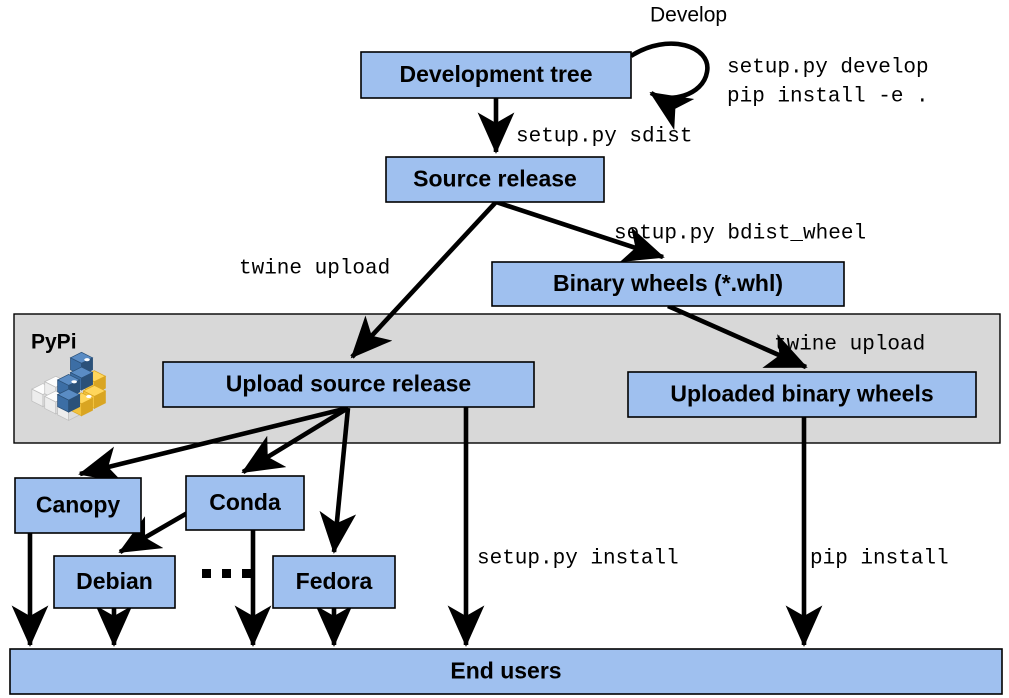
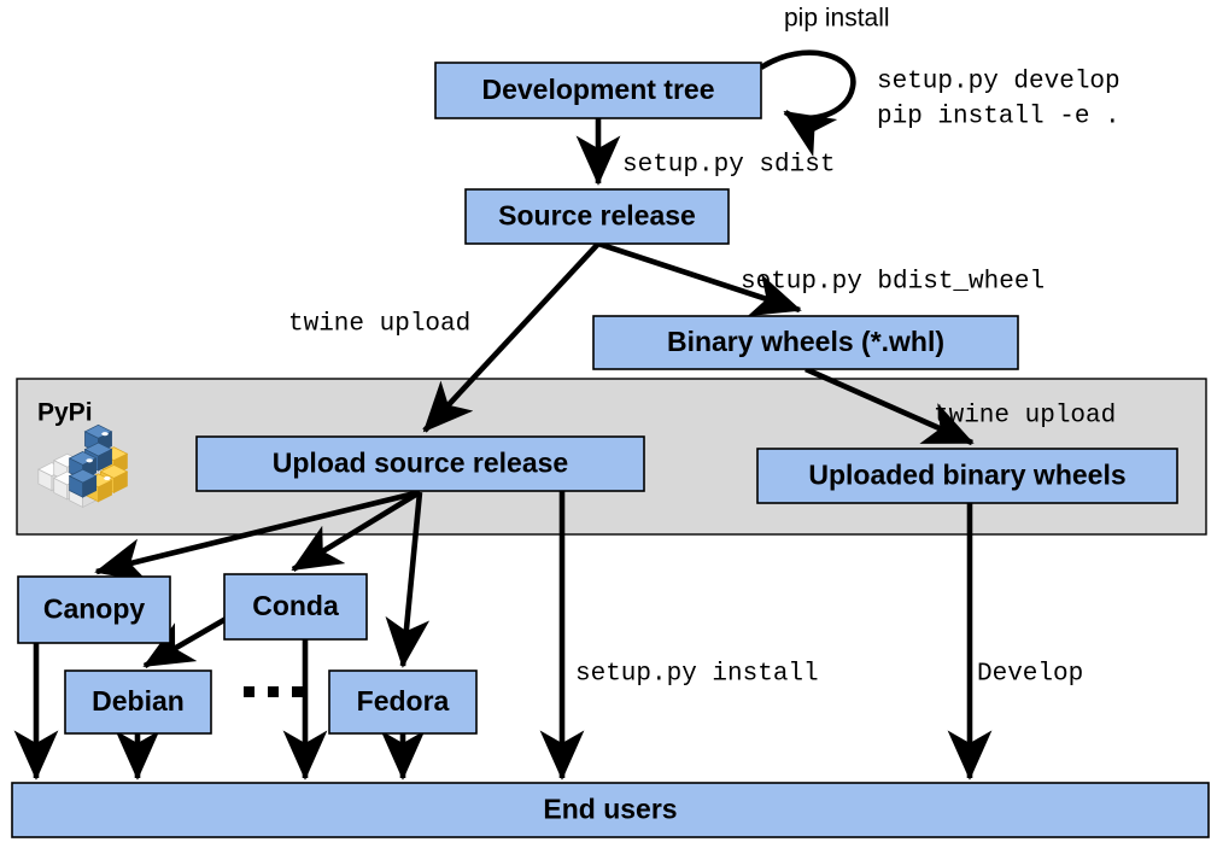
  PyPi
  Development tree
  Source release
  Binary wheels (*.whl)
  Upload source release
  Uploaded binary wheels
  Canopy
  Conda
  Debian
  Fedora
  End users
- Develop
+ pip install
  setup.py develop
  pip install -e .
  setup.py sdist
  setup.py bdist_wheel
  twine upload
  twine upload
  setup.py install
- pip install
+ Develop
